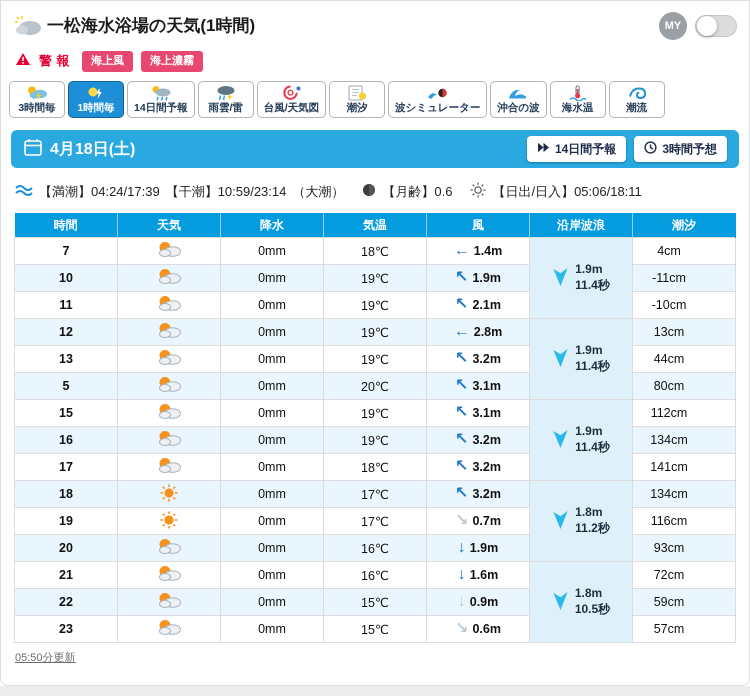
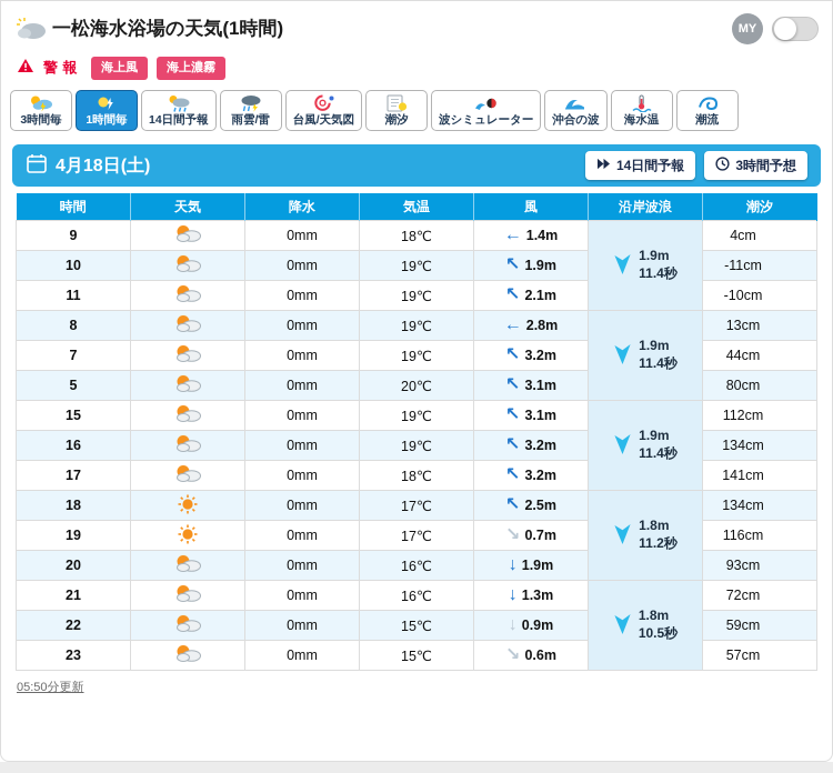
  一松海水浴場の天気(1時間)
  MY
  警報
  海上風
  海上濃霧
  3時間毎
  1時間毎
  14日間予報
  雨雲/雷
  台風/天気図
  潮汐
  波シミュレーター
  沖合の波
  海水温
  潮流
  4月18日(土)
  14日間予報
  3時間予想
- 【満潮】04:24/17:39
- 【干潮】10:59/23:14
- （大潮）
- 【月齢】0.6
- 【日出/日入】05:06/18:11
  時間	天気	降水	気温	風	沿岸波浪	潮汐
- 7		0mm	18℃	← 1.4m	1.9m11.4秒	4cm
+ 9		0mm	18℃	← 1.4m	1.9m11.4秒	4cm
  10		0mm	19℃	↖ 1.9m	-11cm
  11		0mm	19℃	↖ 2.1m	-10cm
- 12		0mm	19℃	← 2.8m	1.9m11.4秒	13cm
+ 8		0mm	19℃	← 2.8m	1.9m11.4秒	13cm
- 13		0mm	19℃	↖ 3.2m	44cm
+ 7		0mm	19℃	↖ 3.2m	44cm
  5		0mm	20℃	↖ 3.1m	80cm
  15		0mm	19℃	↖ 3.1m	1.9m11.4秒	112cm
  16		0mm	19℃	↖ 3.2m	134cm
  17		0mm	18℃	↖ 3.2m	141cm
- 18		0mm	17℃	↖ 3.2m	1.8m11.2秒	134cm
+ 18		0mm	17℃	↖ 2.5m	1.8m11.2秒	134cm
  19		0mm	17℃	↘ 0.7m	116cm
  20		0mm	16℃	↓ 1.9m	93cm
- 21		0mm	16℃	↓ 1.6m	1.8m10.5秒	72cm
+ 21		0mm	16℃	↓ 1.3m	1.8m10.5秒	72cm
  22		0mm	15℃	↓ 0.9m	59cm
  23		0mm	15℃	↘ 0.6m	57cm
  05:50分更新
